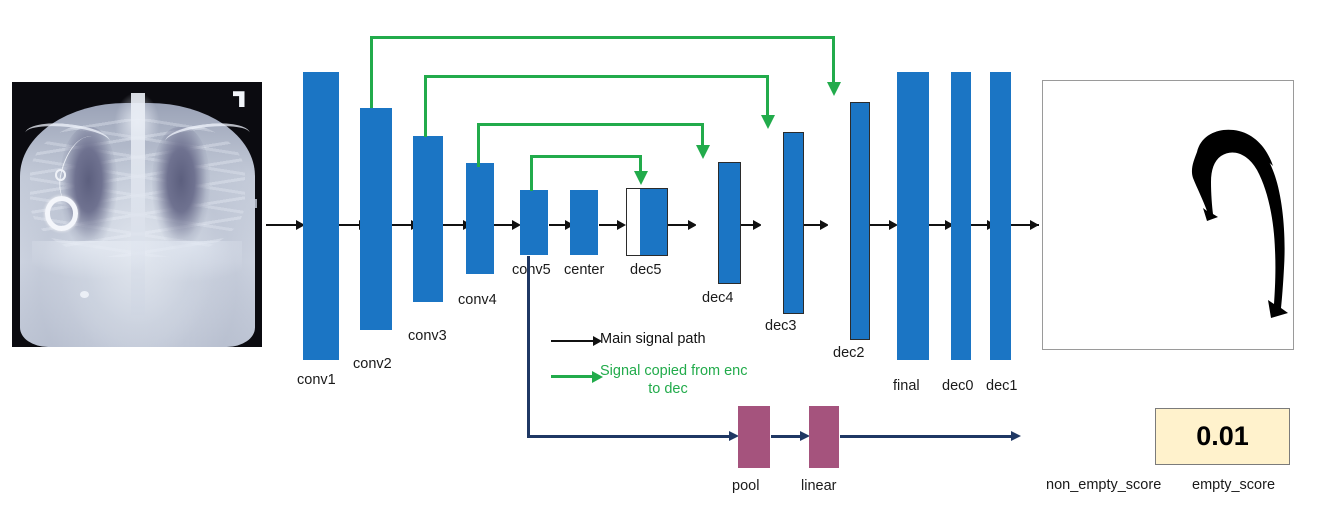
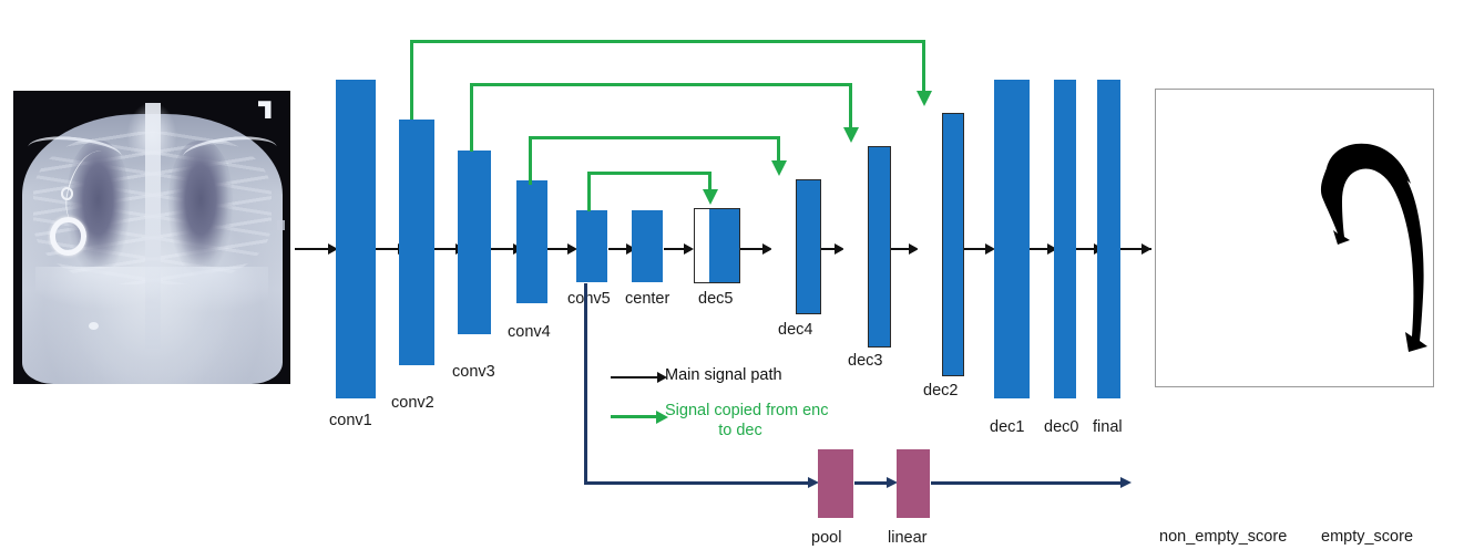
  conv1
  conv2
  conv3
  conv4
  conv5
  center
  dec5
  dec4
  dec3
  dec2
- final
+ dec1
  dec0
- dec1
+ final
  Main signal path
  Signal copied from enc
  to dec
  pool
  linear
- 0.01
  non_empty_score
  empty_score
